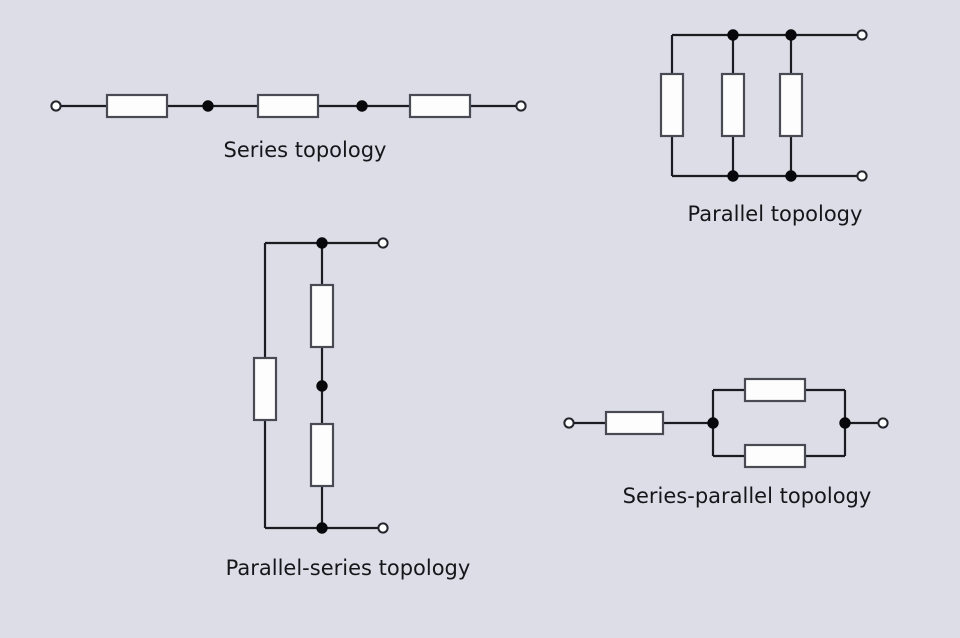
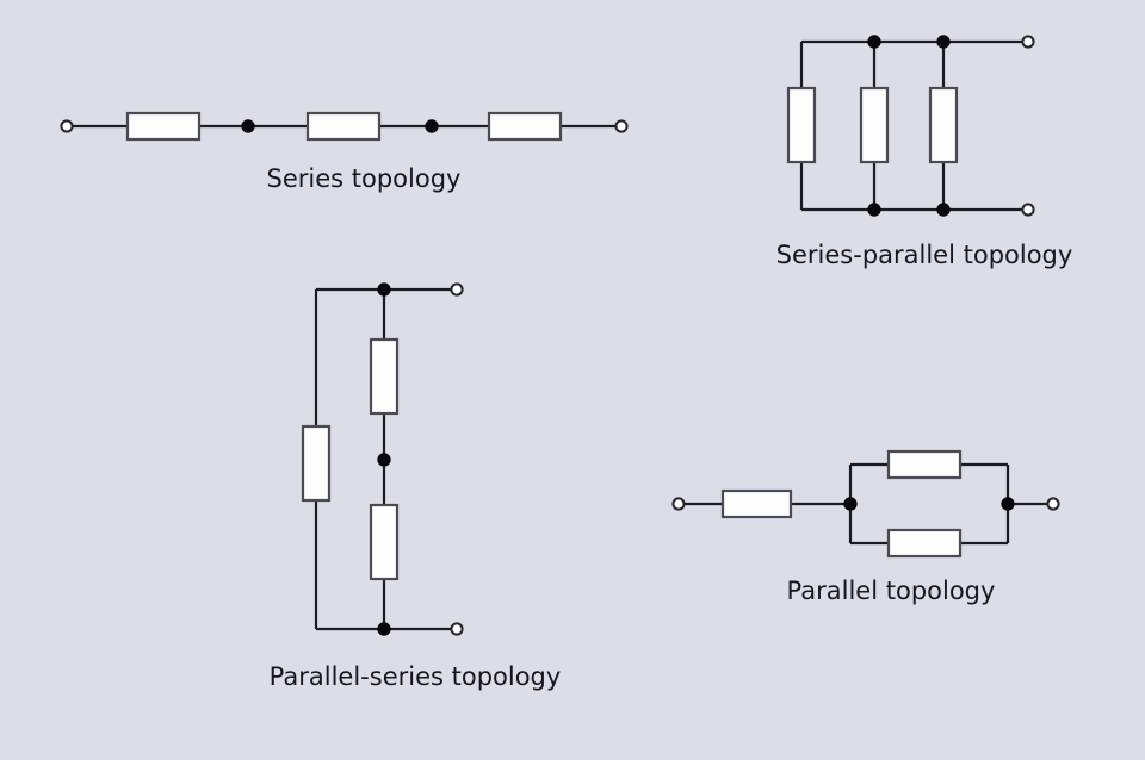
  Series topology
- Parallel topology
+ Series-parallel topology
  Parallel-series topology
- Series-parallel topology
+ Parallel topology
